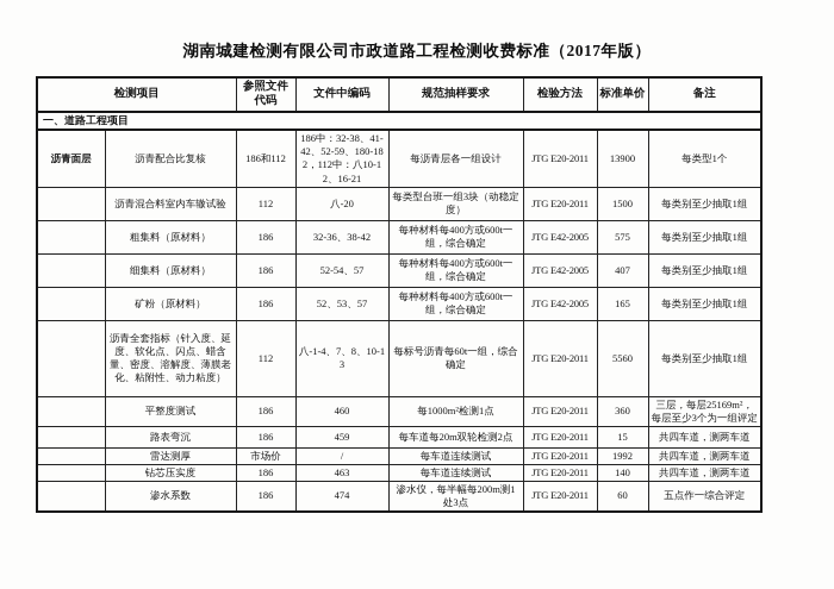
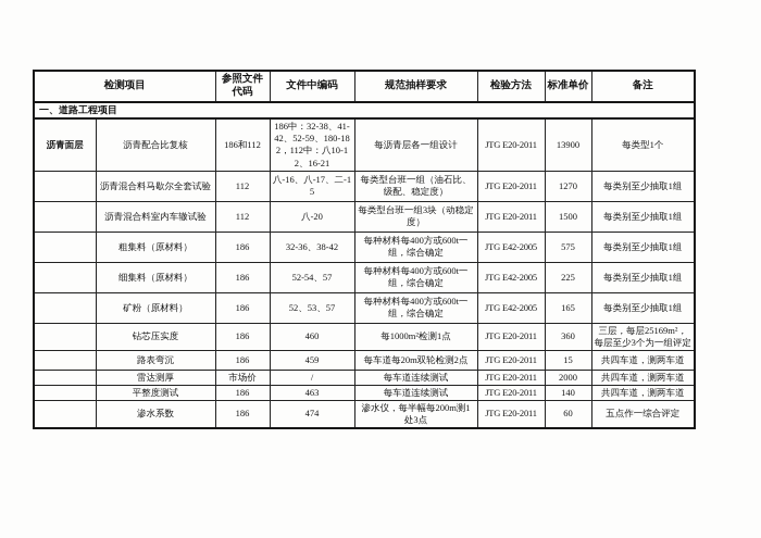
- 湖南城建检测有限公司市政道路工程检测收费标准（2017年版）
  检测项目	参照文件代码	文件中编码	规范抽样要求	检验方法	标准单价	备注
  一、道路工程项目
  沥青面层	沥青配合比复核	186和112	186中：32-38、41-42、52-59、180-182，112中：八10-12、16-21	每沥青层各一组设计	JTG E20-2011	13900	每类型1个
+ 	沥青混合料马歇尔全套试验	112	八-16、八-17、二-15	每类型台班一组（油石比、级配、稳定度）	JTG E20-2011	1270	每类别至少抽取1组
  	沥青混合料室内车辙试验	112	八-20	每类型台班一组3块（动稳定度）	JTG E20-2011	1500	每类别至少抽取1组
  	粗集料（原材料）	186	32-36、38-42	每种材料每400方或600t一组，综合确定	JTG E42-2005	575	每类别至少抽取1组
- 	细集料（原材料）	186	52-54、57	每种材料每400方或600t一组，综合确定	JTG E42-2005	407	每类别至少抽取1组
+ 	细集料（原材料）	186	52-54、57	每种材料每400方或600t一组，综合确定	JTG E42-2005	225	每类别至少抽取1组
  	矿粉（原材料）	186	52、53、57	每种材料每400方或600t一组，综合确定	JTG E42-2005	165	每类别至少抽取1组
- 	沥青全套指标（针入度、延度、软化点、闪点、蜡含量、密度、溶解度、薄膜老化、粘附性、动力粘度）	112	八-1-4、7、8、10-13	每标号沥青每60t一组，综合确定	JTG E20-2011	5560	每类别至少抽取1组
- 	平整度测试	186	460	每1000m²检测1点	JTG E20-2011	360	三层，每层25169m²，每层至少3个为一组评定
+ 	钻芯压实度	186	460	每1000m²检测1点	JTG E20-2011	360	三层，每层25169m²，每层至少3个为一组评定
  	路表弯沉	186	459	每车道每20m双轮检测2点	JTG E20-2011	15	共四车道，测两车道
- 	雷达测厚	市场价	/	每车道连续测试	JTG E20-2011	1992	共四车道，测两车道
+ 	雷达测厚	市场价	/	每车道连续测试	JTG E20-2011	2000	共四车道，测两车道
- 	钻芯压实度	186	463	每车道连续测试	JTG E20-2011	140	共四车道，测两车道
+ 	平整度测试	186	463	每车道连续测试	JTG E20-2011	140	共四车道，测两车道
  	渗水系数	186	474	渗水仪，每半幅每200m测1处3点	JTG E20-2011	60	五点作一综合评定
